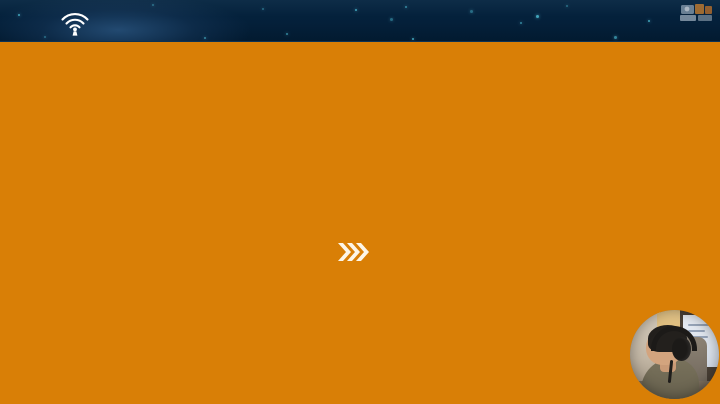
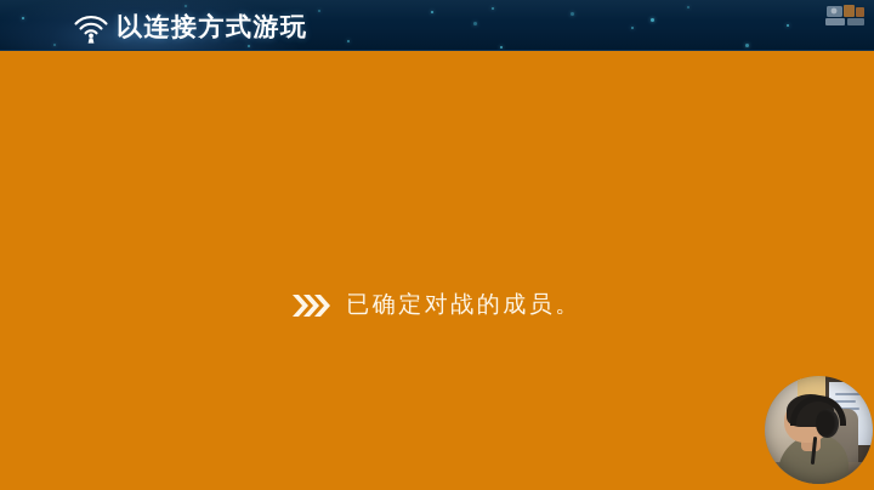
+ 已确定对战的成员。
+ 以连接方式游玩
